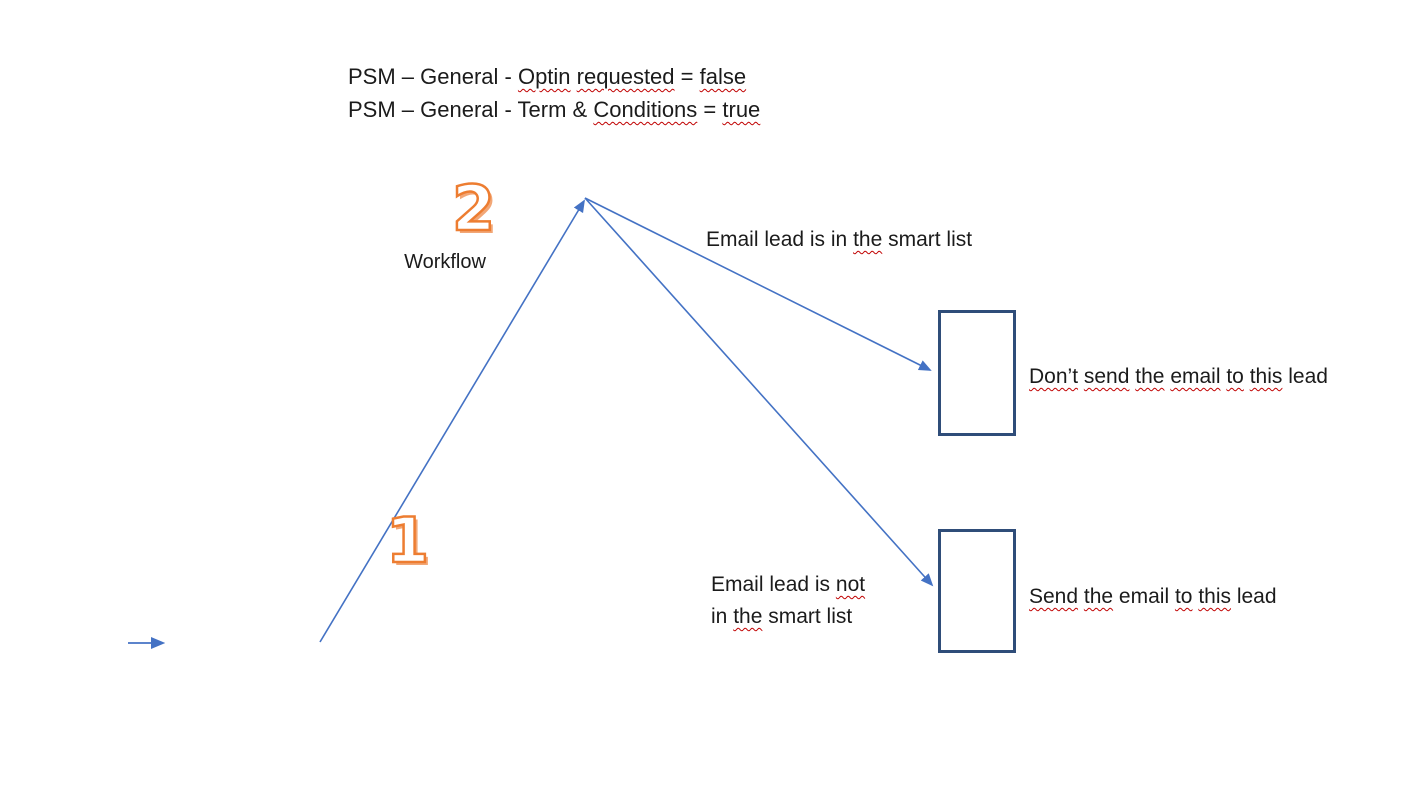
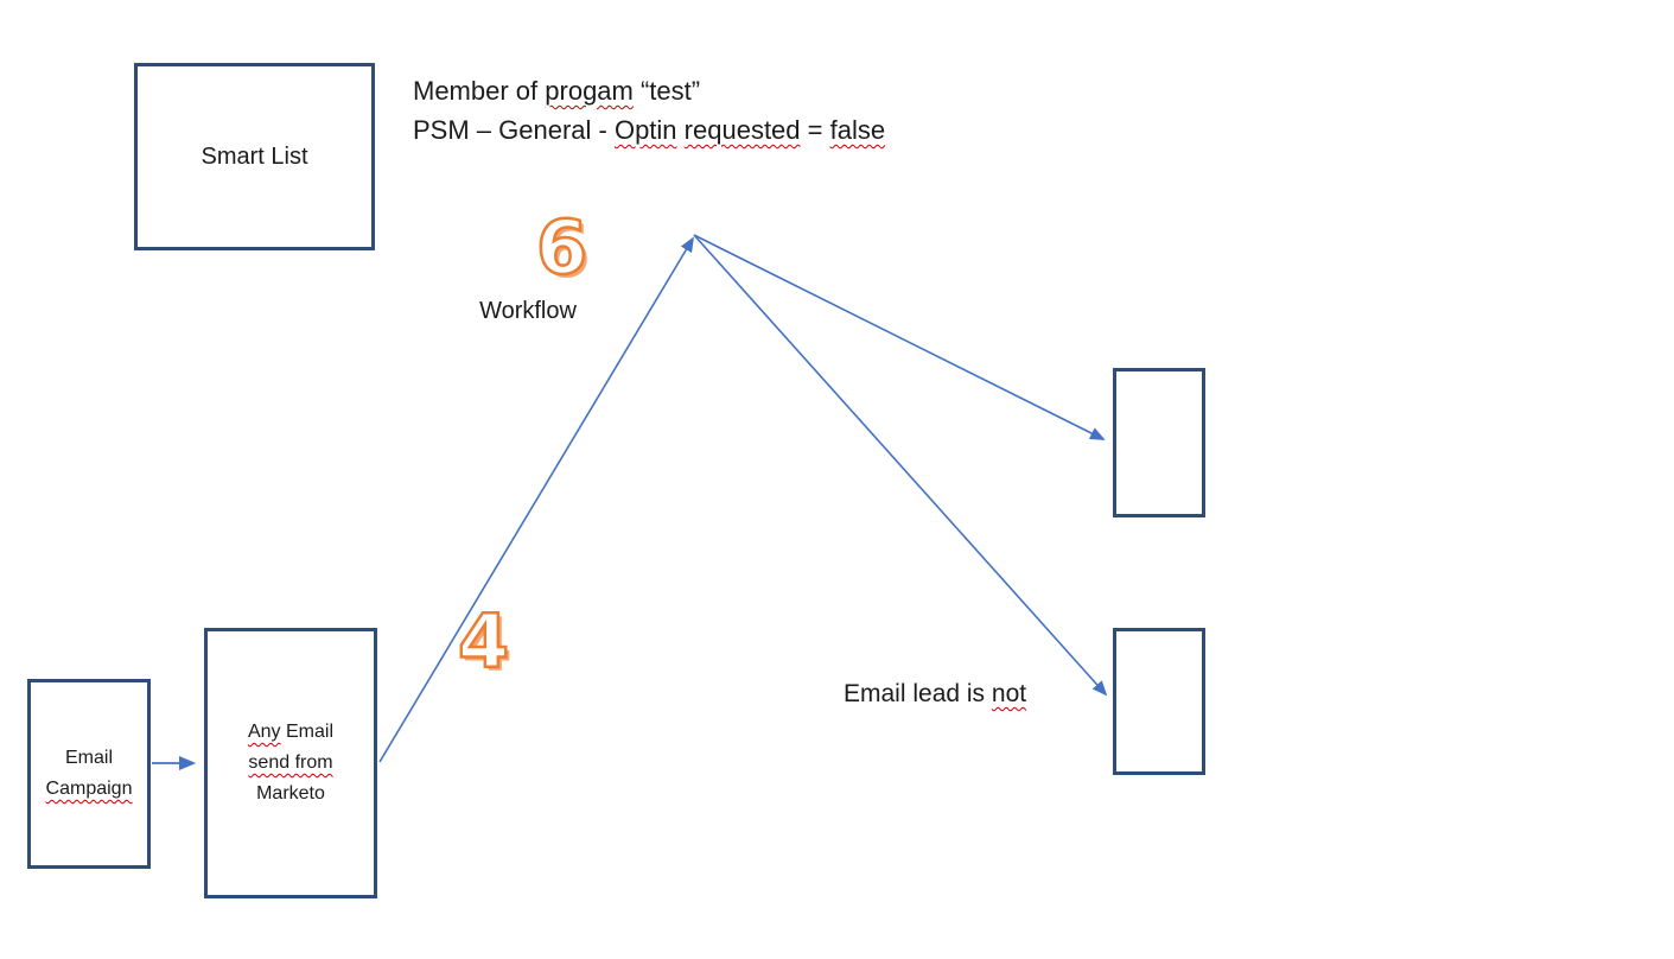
+ Smart List
+ Email
+ Campaign
+ Any Email
+ send from
+ Marketo
+ Member of progam “test”
  PSM – General - Optin requested = false
- PSM – General - Term & Conditions = true
- 2
+ 6
  Workflow
- 1
+ 4
- Email lead is in the smart list
- Don’t send the email to this lead
  Email lead is not
- in the smart list
- Send the email to this lead
